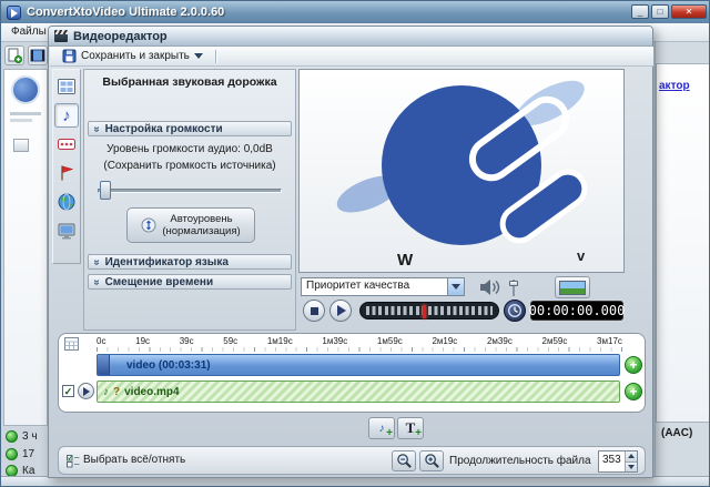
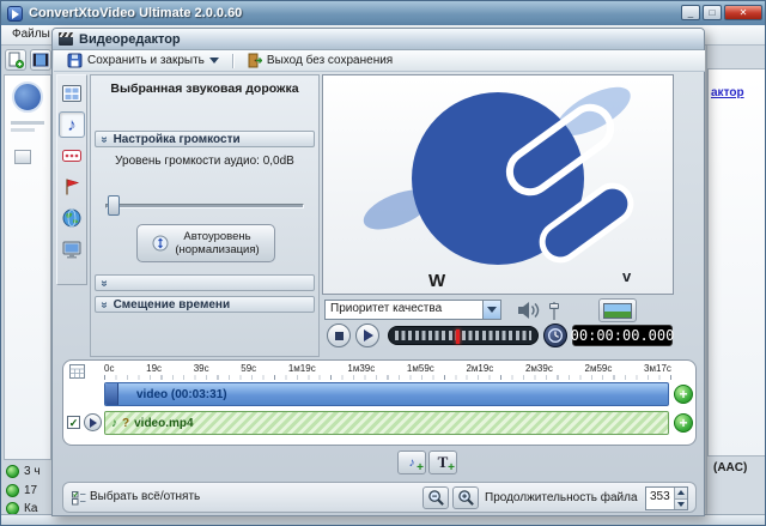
  ConvertXtoVideo Ultimate 2.0.0.60
  _
  □
  ✕
  Файлы
  3 ч
  17
  Ка
  актор
  (AAC)
  Видеоредактор
  Сохранить и закрыть
+ Выход без сохранения
  ♪
  Выбранная звуковая дорожка
  Настройка громкости
  Уровень громкости аудио: 0,0dB
- (Сохранить громкость источника)
  Автоуровень
  (нормализация)
- Идентификатор языка
  Смещение времени
  W
  v
  Приоритет качества
  00:00:00.000
  0с
  19с
  39с
  59с
  1м19с
  1м39с
  1м59с
  2м19с
  2м39с
  2м59с
  3м17с
  video (00:03:31)
  +
  ✓
  ♪
  ?
  video.mp4
  +
  ♪
  +
  T
  +
  Выбрать всё/отнять
  Продолжительность файла
  353
